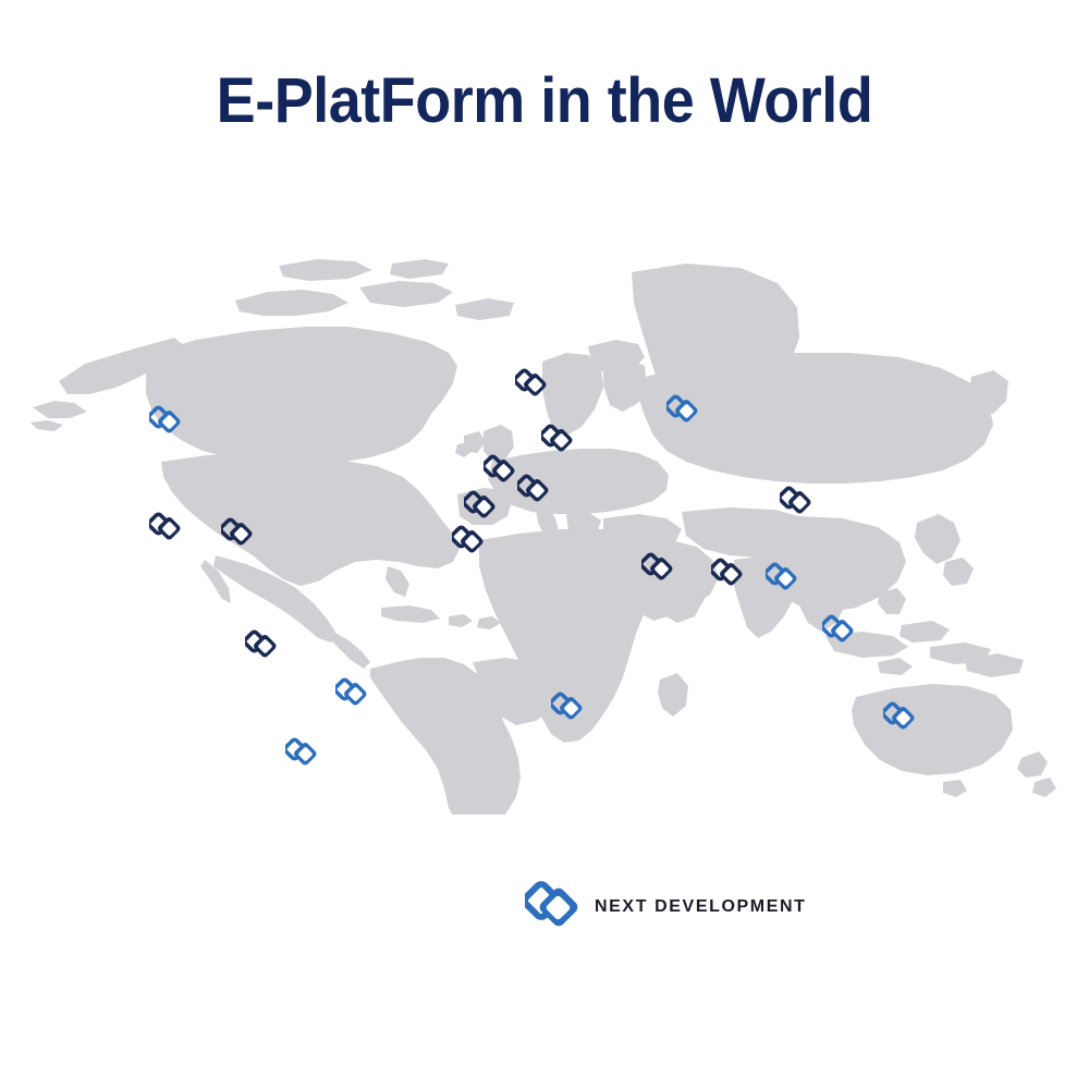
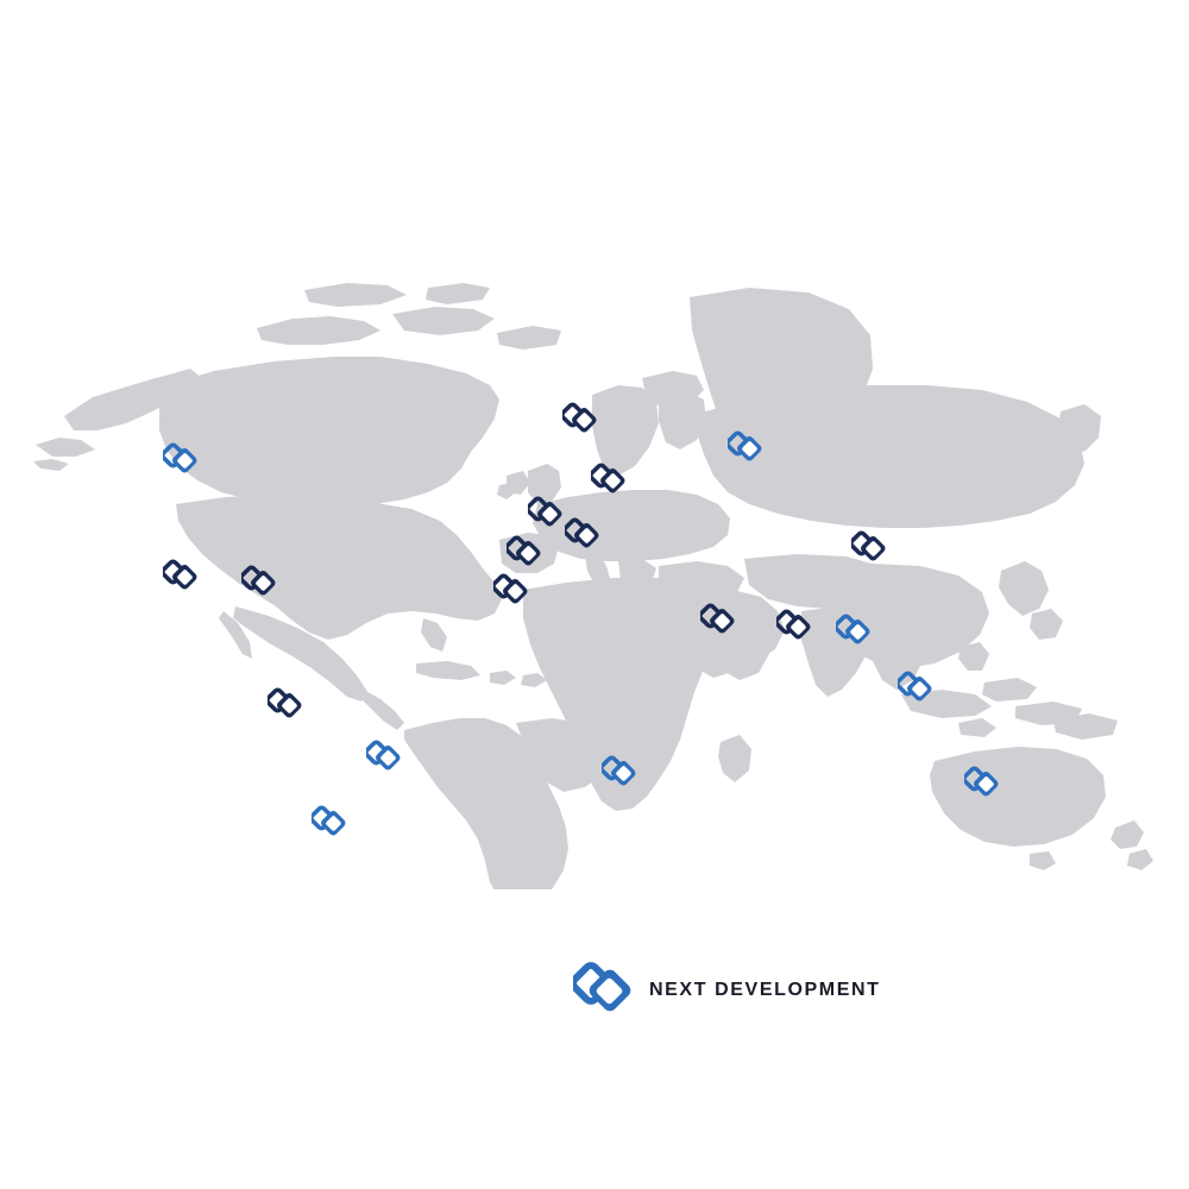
- E-PlatForm in the World
  NEXT DEVELOPMENT
